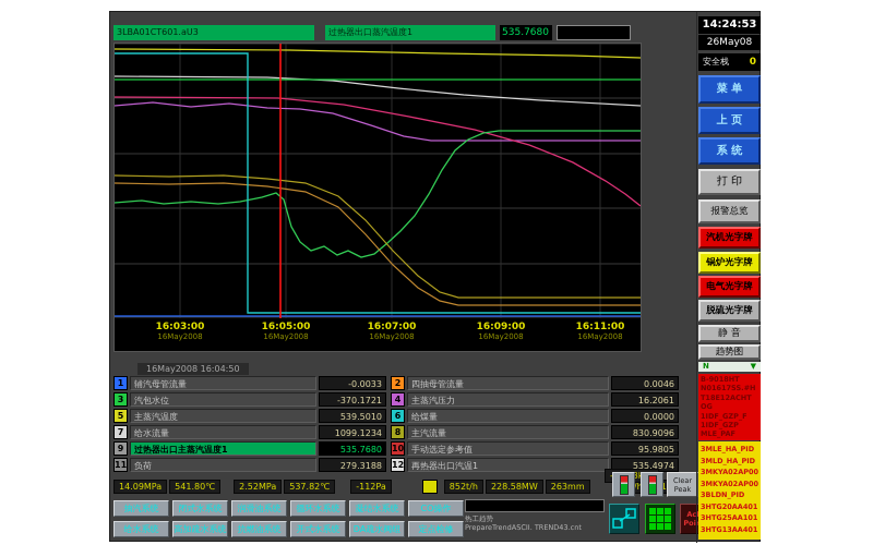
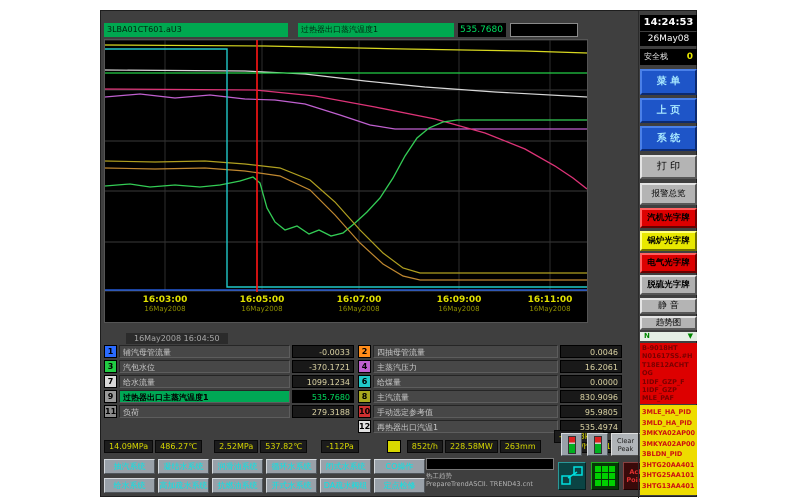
  3LBA01CT601.aU3
  过热器出口蒸汽温度1
  535.7680
  16:03:00
  16May2008
  16:05:00
  16May2008
  16:07:00
  16May2008
  16:09:00
  16May2008
  16:11:00
  16May2008
  16May2008 16:04:50
  1
  辅汽母管流量
  -0.0033
  3
  汽包水位
  -370.1721
- 5
- 主蒸汽温度
- 539.5010
  7
  给水流量
  1099.1234
  9
  过热器出口主蒸汽温度1
  535.7680
  11
  负荷
  279.3188
  2
  四抽母管流量
  0.0046
  4
  主蒸汽压力
  16.2061
  6
  给煤量
  0.0000
  8
  主汽流量
  830.9096
  10
  手动选定参考值
  95.9805
  12
  再热器出口汽温1
  535.4974
  14.09MPa
- 541.80℃
+ 486.27℃
  2.52MPa
  537.82℃
  -112Pa
  852t/h
  228.58MW
  263mm
  Clear
  Peak
  抽汽系统
- 闭式水系统
+ 凝结水系统
  润滑油系统
  循环水系统
- 凝结水系统
+ 闭式水系统
  CO操作
  给水系统
  高加疏水系统
  抗燃油系统
  开式水系统
  DA疏水阀组
  定点检修
  热工趋势
  PrepareTrendASCII. TREND43.cnt
  14:24:53
  26May08
  安全栈
  0
  菜 单
  上 页
  系 统
  打 印
  报警总览
  汽机光字牌
  锅炉光字牌
  电气光字牌
  脱硫光字牌
  静 音
  趋势图
  N
  ▼
  B-9018HT
  N01617SS.#H
  T18E12ACHT
  OG
  1IDF_GZP_F
  1IDF_GZP
  MLE_PAF
  3MLE_HA_PID
  3MLD_HA_PID
  3MKYA02AP00
  3MKYA02AP00
  3BLDN_PID
  3HTG20AA401
  3HTG25AA101
  3HTG13AA401
